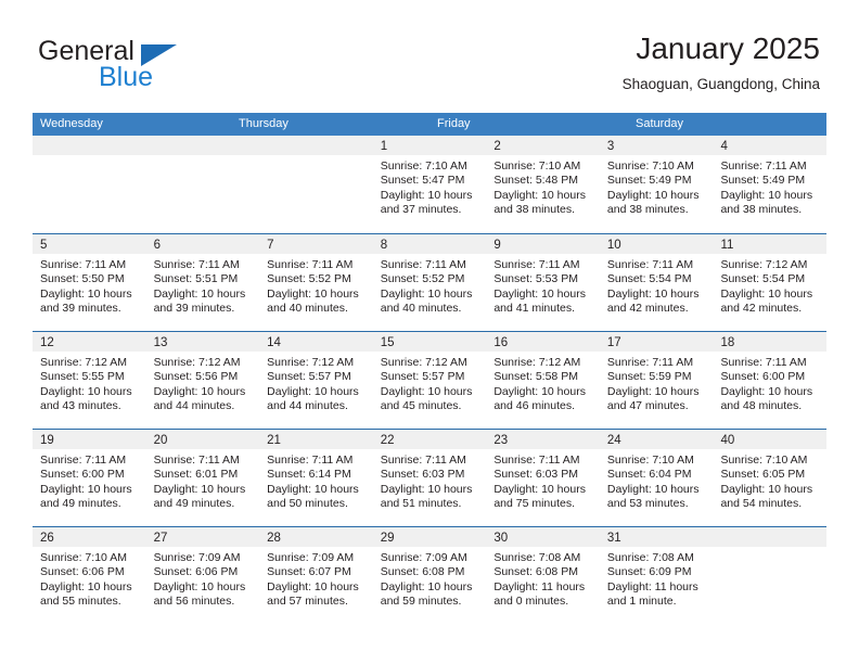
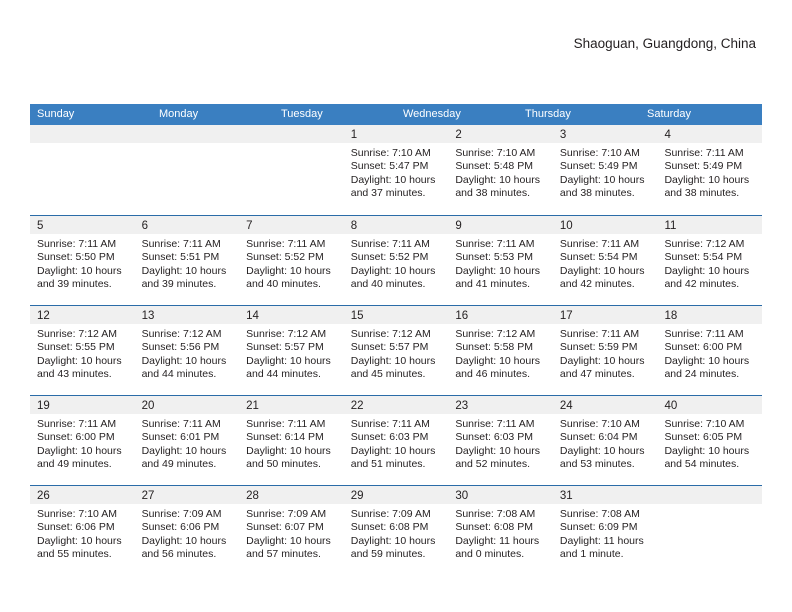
- General
- Blue
- January 2025
  Shaoguan, Guangdong, China
+ Sunday
+ Monday
+ Tuesday
  Wednesday
  Thursday
- Friday
  Saturday
  1
  Sunrise: 7:10 AM
  Sunset: 5:47 PM
  Daylight: 10 hours
  and 37 minutes.
  2
  Sunrise: 7:10 AM
  Sunset: 5:48 PM
  Daylight: 10 hours
  and 38 minutes.
  3
  Sunrise: 7:10 AM
  Sunset: 5:49 PM
  Daylight: 10 hours
  and 38 minutes.
  4
  Sunrise: 7:11 AM
  Sunset: 5:49 PM
  Daylight: 10 hours
  and 38 minutes.
  5
  Sunrise: 7:11 AM
  Sunset: 5:50 PM
  Daylight: 10 hours
  and 39 minutes.
  6
  Sunrise: 7:11 AM
  Sunset: 5:51 PM
  Daylight: 10 hours
  and 39 minutes.
  7
  Sunrise: 7:11 AM
  Sunset: 5:52 PM
  Daylight: 10 hours
  and 40 minutes.
  8
  Sunrise: 7:11 AM
  Sunset: 5:52 PM
  Daylight: 10 hours
  and 40 minutes.
  9
  Sunrise: 7:11 AM
  Sunset: 5:53 PM
  Daylight: 10 hours
  and 41 minutes.
  10
  Sunrise: 7:11 AM
  Sunset: 5:54 PM
  Daylight: 10 hours
  and 42 minutes.
  11
  Sunrise: 7:12 AM
  Sunset: 5:54 PM
  Daylight: 10 hours
  and 42 minutes.
  12
  Sunrise: 7:12 AM
  Sunset: 5:55 PM
  Daylight: 10 hours
  and 43 minutes.
  13
  Sunrise: 7:12 AM
  Sunset: 5:56 PM
  Daylight: 10 hours
  and 44 minutes.
  14
  Sunrise: 7:12 AM
  Sunset: 5:57 PM
  Daylight: 10 hours
  and 44 minutes.
  15
  Sunrise: 7:12 AM
  Sunset: 5:57 PM
  Daylight: 10 hours
  and 45 minutes.
  16
  Sunrise: 7:12 AM
  Sunset: 5:58 PM
  Daylight: 10 hours
  and 46 minutes.
  17
  Sunrise: 7:11 AM
  Sunset: 5:59 PM
  Daylight: 10 hours
  and 47 minutes.
  18
  Sunrise: 7:11 AM
  Sunset: 6:00 PM
  Daylight: 10 hours
- and 48 minutes.
+ and 24 minutes.
  19
  Sunrise: 7:11 AM
  Sunset: 6:00 PM
  Daylight: 10 hours
  and 49 minutes.
  20
  Sunrise: 7:11 AM
  Sunset: 6:01 PM
  Daylight: 10 hours
  and 49 minutes.
  21
  Sunrise: 7:11 AM
  Sunset: 6:14 PM
  Daylight: 10 hours
  and 50 minutes.
  22
  Sunrise: 7:11 AM
  Sunset: 6:03 PM
  Daylight: 10 hours
  and 51 minutes.
  23
  Sunrise: 7:11 AM
  Sunset: 6:03 PM
  Daylight: 10 hours
- and 75 minutes.
+ and 52 minutes.
  24
  Sunrise: 7:10 AM
  Sunset: 6:04 PM
  Daylight: 10 hours
  and 53 minutes.
  40
  Sunrise: 7:10 AM
  Sunset: 6:05 PM
  Daylight: 10 hours
  and 54 minutes.
  26
  Sunrise: 7:10 AM
  Sunset: 6:06 PM
  Daylight: 10 hours
  and 55 minutes.
  27
  Sunrise: 7:09 AM
  Sunset: 6:06 PM
  Daylight: 10 hours
  and 56 minutes.
  28
  Sunrise: 7:09 AM
  Sunset: 6:07 PM
  Daylight: 10 hours
  and 57 minutes.
  29
  Sunrise: 7:09 AM
  Sunset: 6:08 PM
  Daylight: 10 hours
  and 59 minutes.
  30
  Sunrise: 7:08 AM
  Sunset: 6:08 PM
  Daylight: 11 hours
  and 0 minutes.
  31
  Sunrise: 7:08 AM
  Sunset: 6:09 PM
  Daylight: 11 hours
  and 1 minute.
